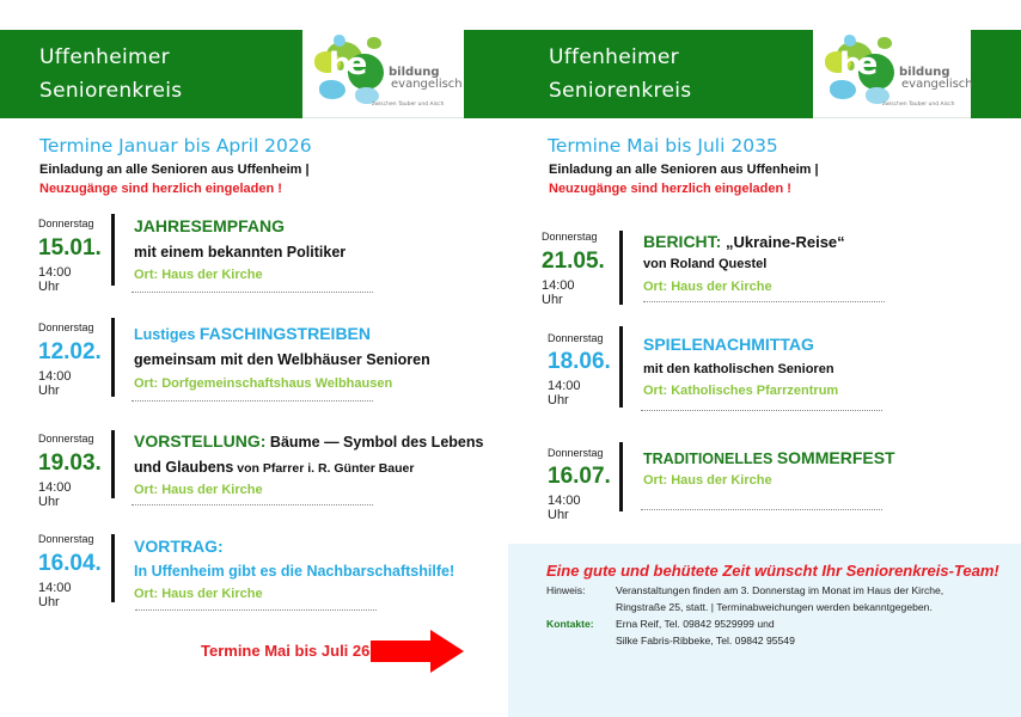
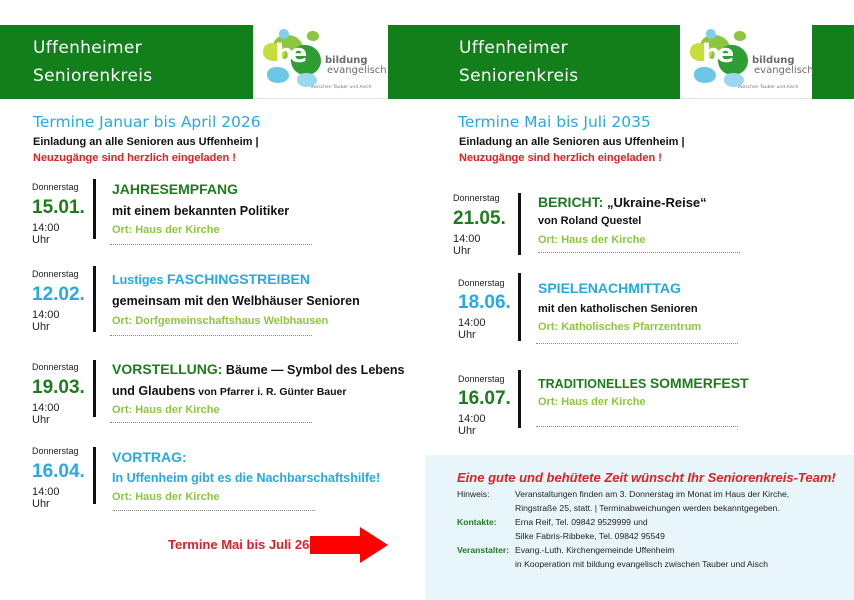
  Uffenheimer
  Seniorenkreis
  Uffenheimer
  Seniorenkreis
  be
  bildung
  evangelisch
  be
  bildung
  evangelisch
  Termine Januar bis April 2026
  Einladung an alle Senioren aus Uffenheim |
  Neuzugänge sind herzlich eingeladen !
  Donnerstag
  15.01.
  14:00 Uhr
  JAHRESEMPFANG
  mit einem bekannten Politiker
  Ort: Haus der Kirche
  Donnerstag
  12.02.
  14:00 Uhr
  Lustiges FASCHINGSTREIBEN
  gemeinsam mit den Welbhäuser Senioren
  Ort: Dorfgemeinschaftshaus Welbhausen
  Donnerstag
  19.03.
  14:00 Uhr
  VORSTELLUNG: Bäume — Symbol des Lebens
  und Glaubens von Pfarrer i. R. Günter Bauer
  Ort: Haus der Kirche
  Donnerstag
  16.04.
  14:00 Uhr
  VORTRAG:
  In Uffenheim gibt es die Nachbarschaftshilfe!
  Ort: Haus der Kirche
  Termine Mai bis Juli 26
  Termine Mai bis Juli 2035
  Einladung an alle Senioren aus Uffenheim |
  Neuzugänge sind herzlich eingeladen !
  Donnerstag
  21.05.
  14:00 Uhr
  BERICHT: „Ukraine-Reise“
  von Roland Questel
  Ort: Haus der Kirche
  Donnerstag
  18.06.
  14:00 Uhr
  SPIELENACHMITTAG
  mit den katholischen Senioren
  Ort: Katholisches Pfarrzentrum
  Donnerstag
  16.07.
  14:00 Uhr
  TRADITIONELLES SOMMERFEST
  Ort: Haus der Kirche
  Eine gute und behütete Zeit wünscht Ihr Seniorenkreis-Team!
  Hinweis: Veranstaltungen finden am 3. Donnerstag im Monat im Haus der Kirche,
  Ringstraße 25, statt. | Terminabweichungen werden bekanntgegeben.
  Kontakte: Erna Reif, Tel. 09842 9529999 und
  Silke Fabris-Ribbeke, Tel. 09842 95549
+ Veranstalter: Evang.-Luth. Kirchengemeinde Uffenheim
+ in Kooperation mit bildung evangelisch zwischen Tauber und Aisch
